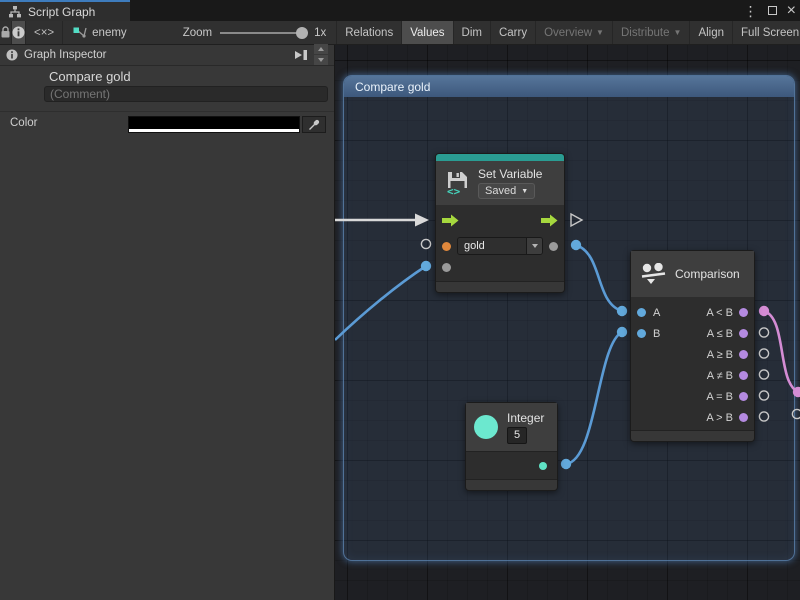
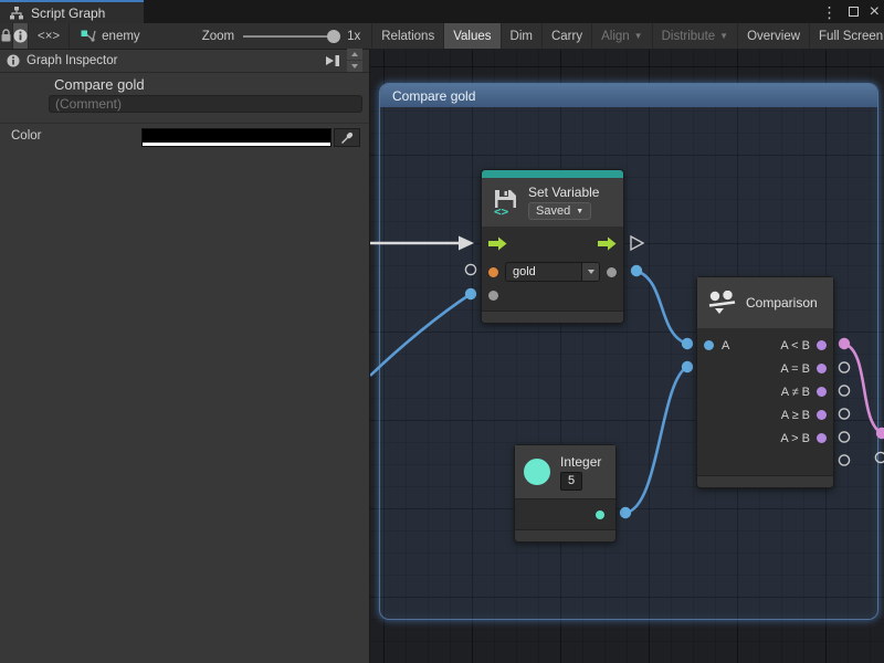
  Script Graph
  ⋮
  ×
  <×>
  enemy
  Zoom
  1x
  Relations
  Values
  Dim
  Carry
- Overview
+ Align
  ▼
  Distribute
  ▼
- Align
+ Overview
  Full Screen
  Graph Inspector
  Compare gold
  (Comment)
  Color
  Compare gold
  <>
  Set Variable
  Saved
  gold
  Comparison
  A
  A < B
- B
- A ≤ B
- A ≥ B
+ A = B
  A ≠ B
- A = B
+ A ≥ B
  A > B
  Integer
  5
